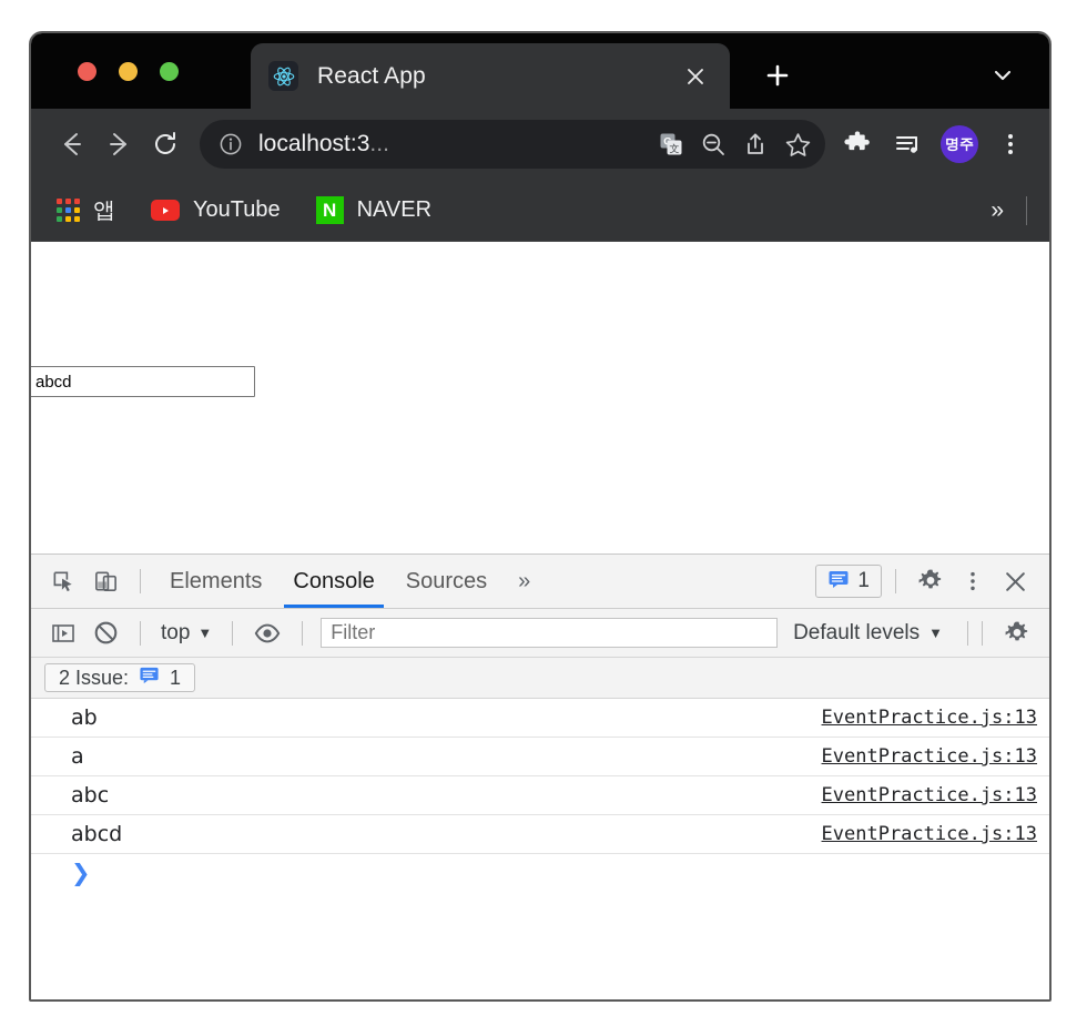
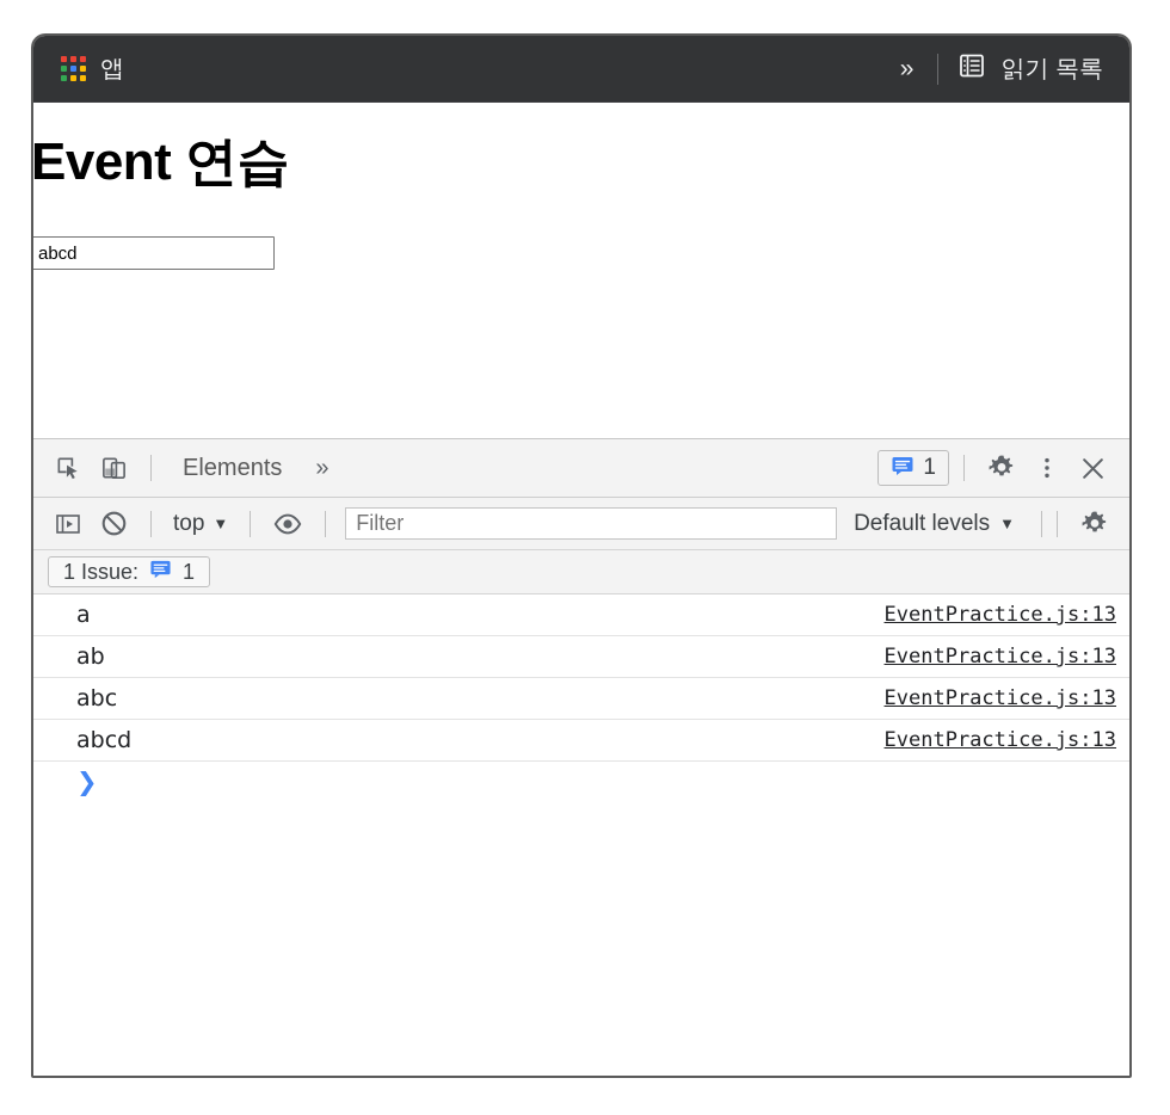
- React App
- localhost:3...
- 文
- 명주
  앱
- YouTube
- N
- NAVER
  »
+ 읽기 목록
+ Event 연습
  abcd
  Elements
- Console
- Sources
  »
  1
  top
  ▼
  Filter
  Default levels
  ▼
- 2 Issue:
+ 1 Issue:
  1
- ab
+ a
  EventPractice.js:13
- a
+ ab
  EventPractice.js:13
  abc
  EventPractice.js:13
  abcd
  EventPractice.js:13
  ❯
